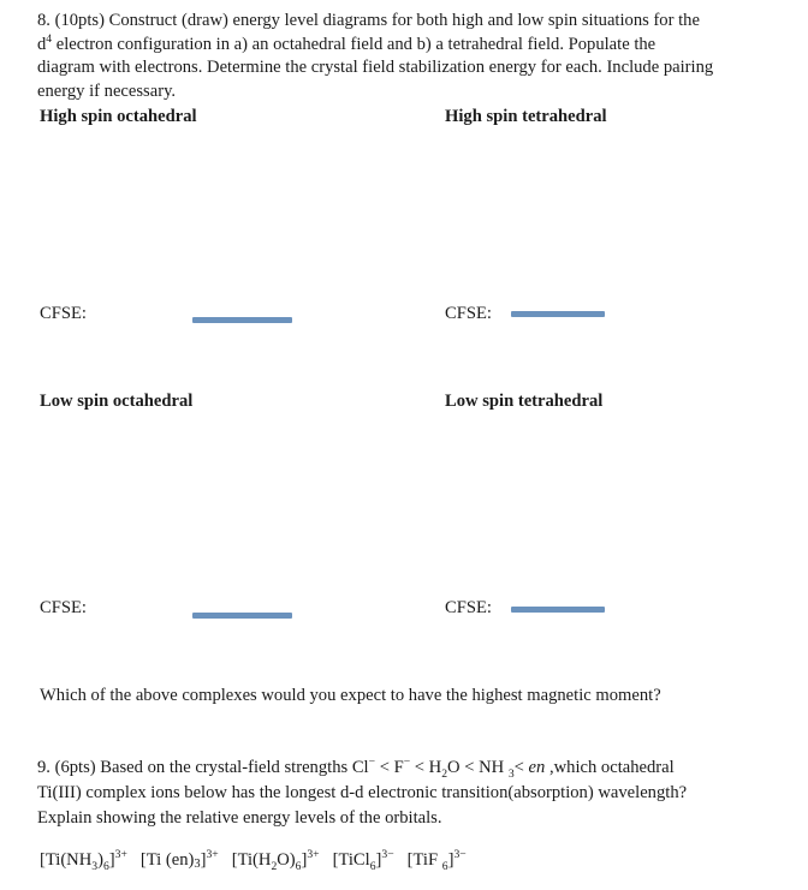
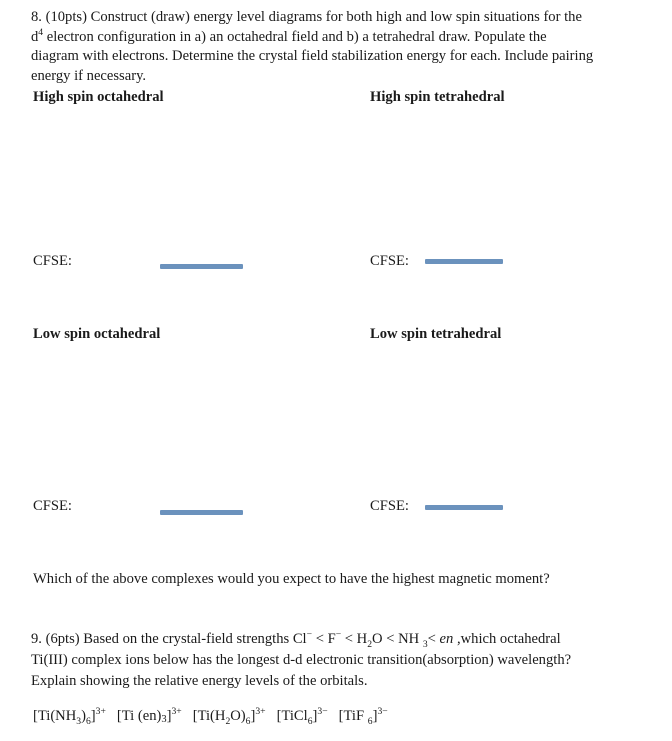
  8. (10pts) Construct (draw) energy level diagrams for both high and low spin situations for the
- d4 electron configuration in a) an octahedral field and b) a tetrahedral field. Populate the
+ d4 electron configuration in a) an octahedral field and b) a tetrahedral draw. Populate the
  diagram with electrons. Determine the crystal field stabilization energy for each. Include pairing
  energy if necessary.
  High spin octahedral
  High spin tetrahedral
  CFSE:
  CFSE:
  Low spin octahedral
  Low spin tetrahedral
  CFSE:
  CFSE:
  Which of the above complexes would you expect to have the highest magnetic moment?
  9. (6pts) Based on the crystal-field strengths Cl− < F− < H2O < NH 3< en ,which octahedral
  Ti(III) complex ions below has the longest d-d electronic transition(absorption) wavelength?
  Explain showing the relative energy levels of the orbitals.
  [Ti(NH3)6]3+ [Ti (en)3]3+ [Ti(H2O)6]3+ [TiCl6]3− [TiF 6]3−
